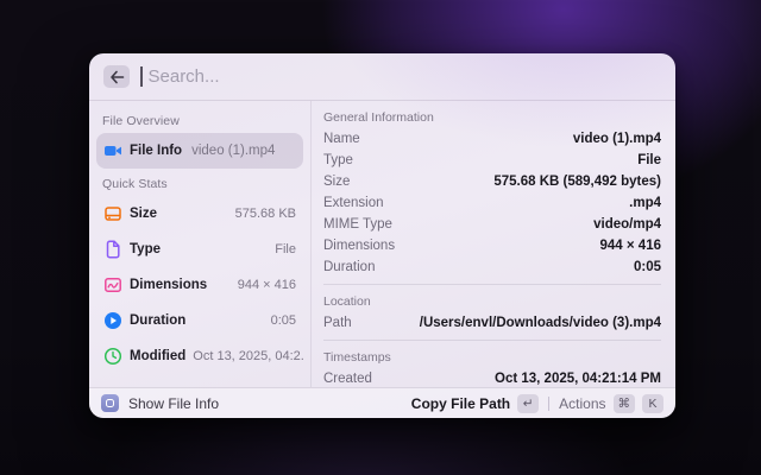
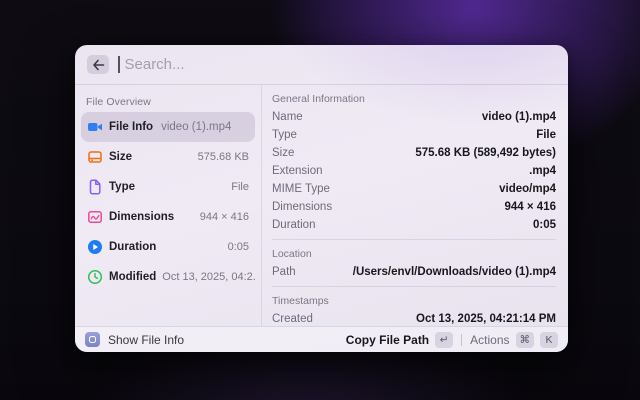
  Search...
  File Overview
  File Info
  video (1).mp4
- Quick Stats
  Size
  575.68 KB
  Type
  File
  Dimensions
  944 × 416
  Duration
  0:05
  Modified
  Oct 13, 2025, 04:2.
  General Information
  Name
  video (1).mp4
  Type
  File
  Size
  575.68 KB (589,492 bytes)
  Extension
  .mp4
  MIME Type
  video/mp4
  Dimensions
  944 × 416
  Duration
  0:05
  Location
  Path
- /Users/envl/Downloads/video (3).mp4
+ /Users/envl/Downloads/video (1).mp4
  Timestamps
  Created
  Oct 13, 2025, 04:21:14 PM
  Show File Info
  Copy File Path
  ↵
  Actions
  ⌘
  K
